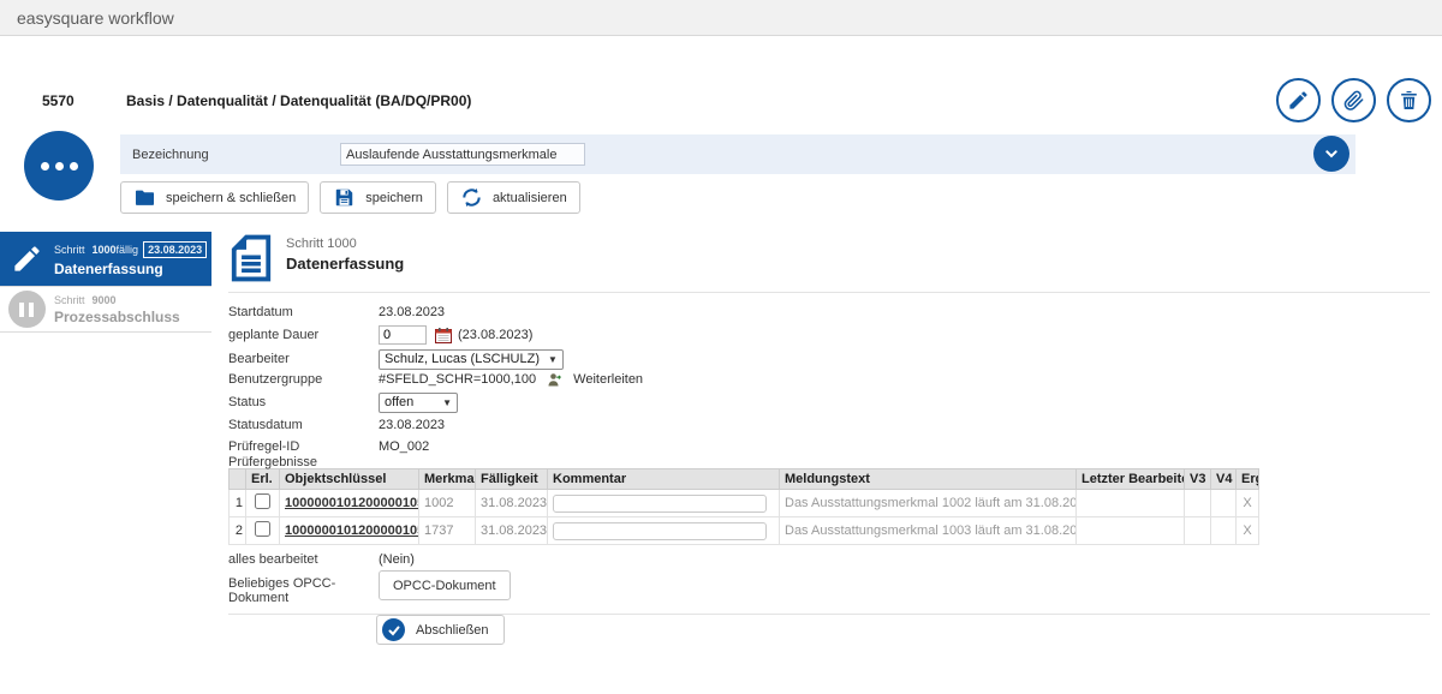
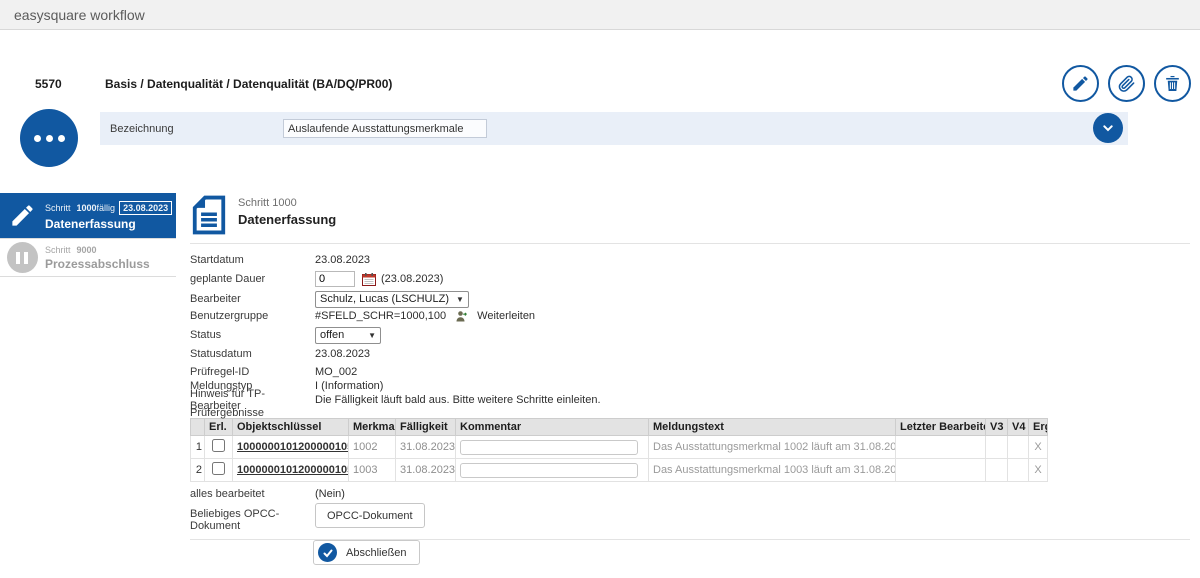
  easysquare workflow
  5570
  Basis / Datenqualität / Datenqualität (BA/DQ/PR00)
  Bezeichnung
  Auslaufende Ausstattungsmerkmale
- speichern & schließen
- speichern
- aktualisieren
  Schritt
  1000
  fällig
  23.08.2023
  Datenerfassung
  Schritt
  9000
  Prozessabschluss
  Schritt 1000
  Datenerfassung
  Startdatum
  23.08.2023
  geplante Dauer
  0
  (23.08.2023)
  Bearbeiter
  Schulz, Lucas (LSCHULZ)
  ▼
  Benutzergruppe
  #SFELD_SCHR=1000,100
  Weiterleiten
  Status
  offen
  ▼
  Statusdatum
  23.08.2023
  Prüfregel-ID
  MO_002
+ Meldungstyp
+ I (Information)
+ Hinweis für TP-Bearbeiter
+ Die Fälligkeit läuft bald aus. Bitte weitere Schritte einleiten.
  Prüfergebnisse
  	Erl.	Objektschlüssel	Merkma	Fälligkeit	Kommentar	Meldungstext	Letzter Bearbeit	V3	V4	Er
  1		100000010120000010	1002	31.08.2023		Das Ausstattungsmerkmal 1002 läuft am 31.08.20				X
- 2		100000010120000010	1737	31.08.2023		Das Ausstattungsmerkmal 1003 läuft am 31.08.20				X
+ 2		100000010120000010	1003	31.08.2023		Das Ausstattungsmerkmal 1003 läuft am 31.08.20				X
  alles bearbeitet
  (Nein)
  Beliebiges OPCC-Dokument
  OPCC-Dokument
  Abschließen
